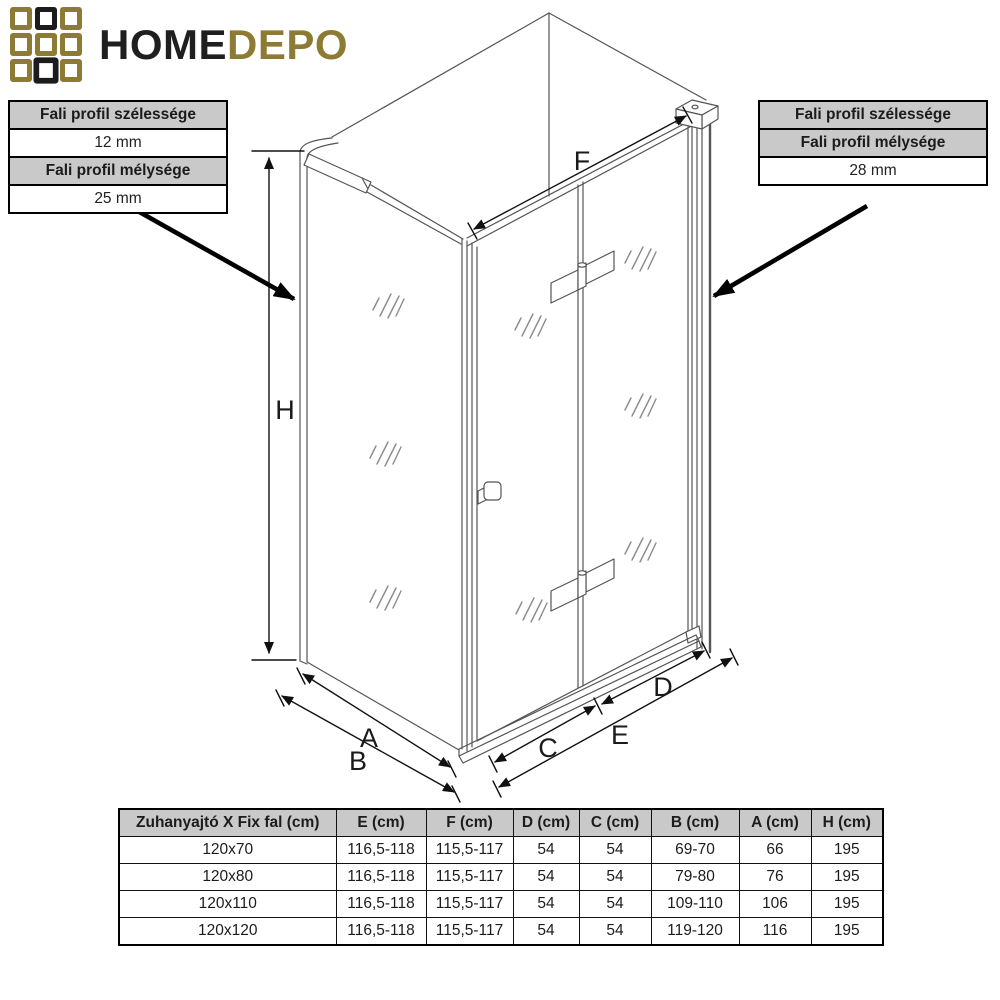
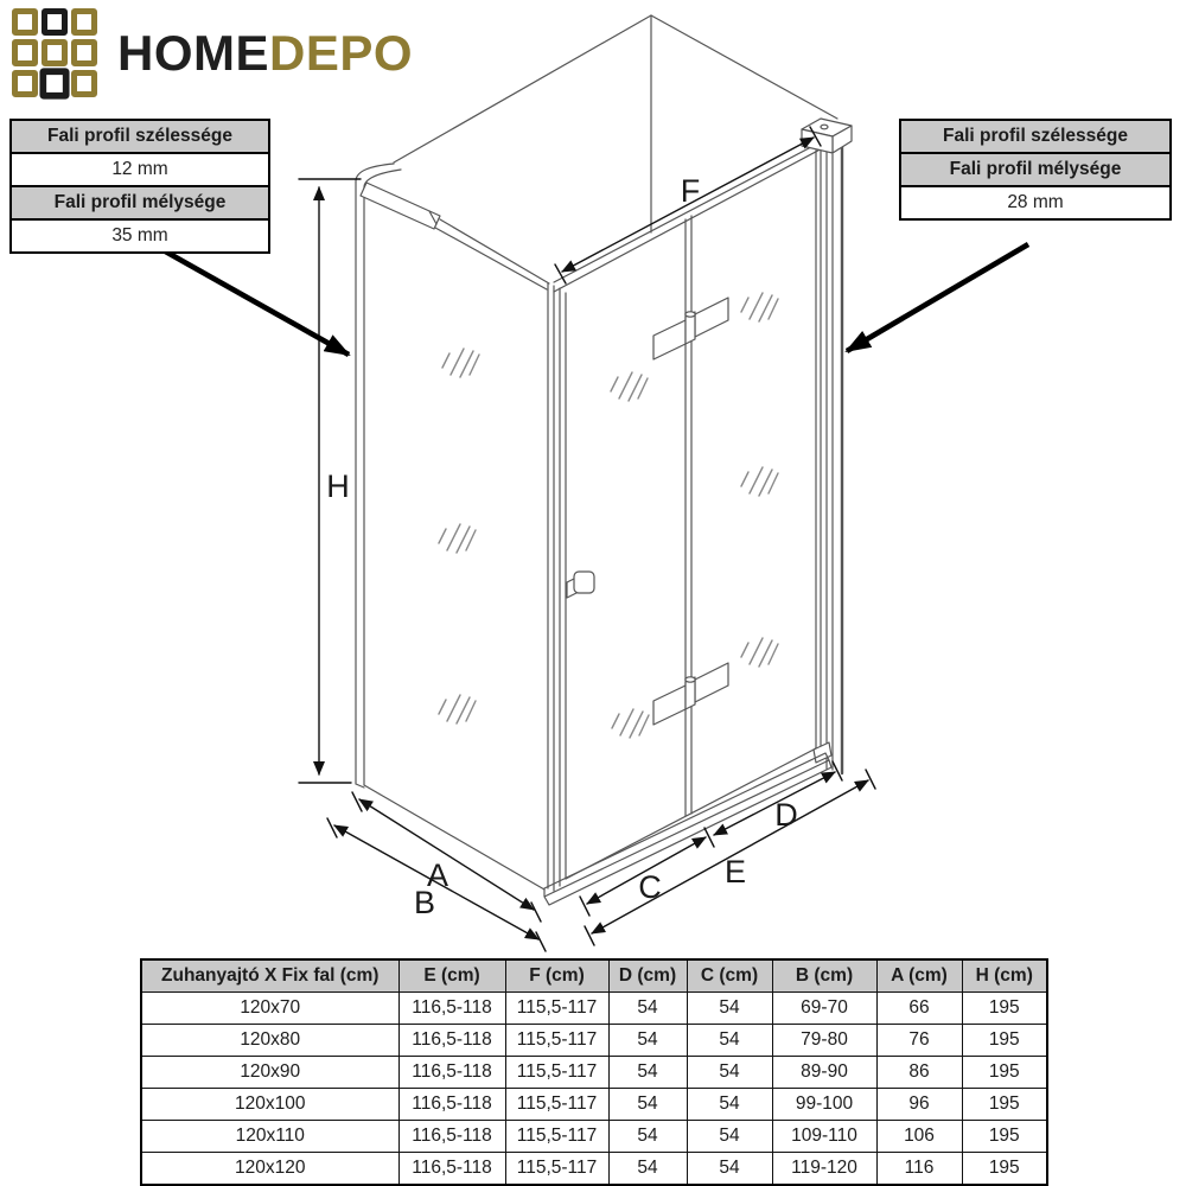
  F
  H
  A
  B
  C
  D
  E
  HOMEDEPO
  Fali profil szélessége
  12 mm
  Fali profil mélysége
- 25 mm
+ 35 mm
  Fali profil szélessége
  Fali profil mélysége
  28 mm
  Zuhanyajtó X Fix fal (cm)	E (cm)	F (cm)	D (cm)	C (cm)	B (cm)	A (cm)	H (cm)
  120x70	116,5-118	115,5-117	54	54	69-70	66	195
  120x80	116,5-118	115,5-117	54	54	79-80	76	195
+ 120x90	116,5-118	115,5-117	54	54	89-90	86	195
+ 120x100	116,5-118	115,5-117	54	54	99-100	96	195
  120x110	116,5-118	115,5-117	54	54	109-110	106	195
  120x120	116,5-118	115,5-117	54	54	119-120	116	195
